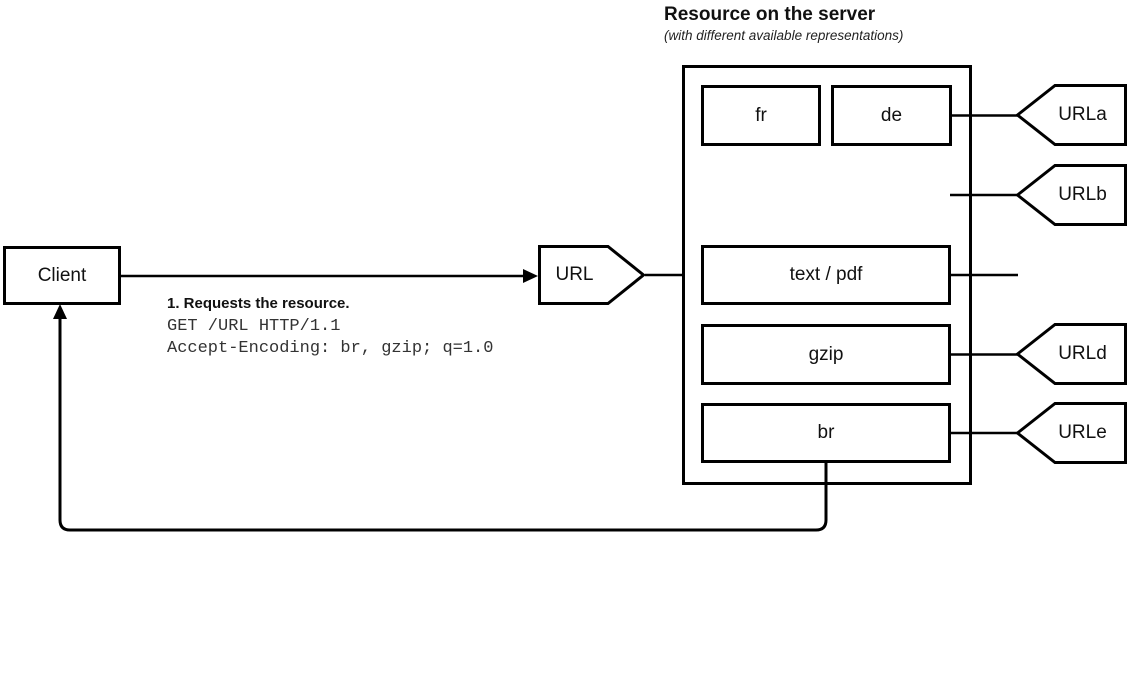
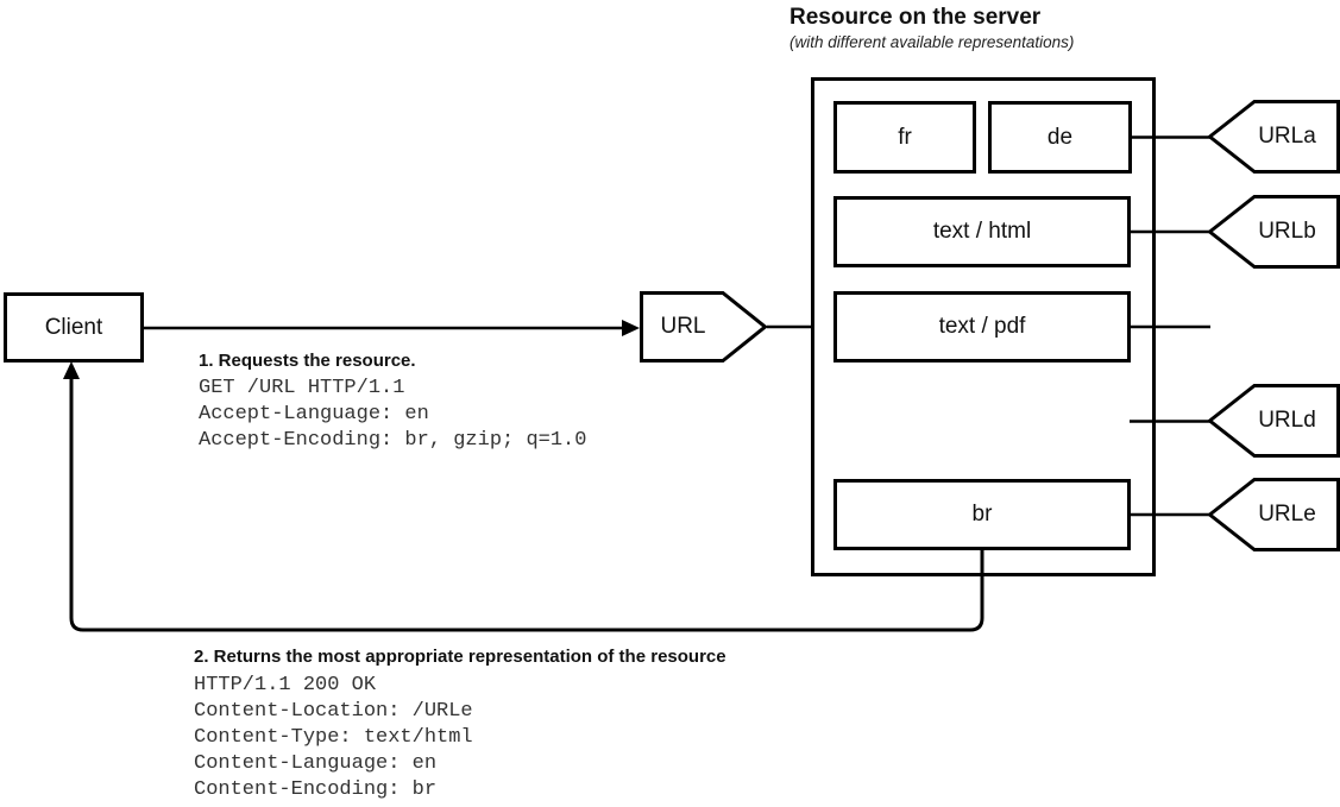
  Resource on the server
  (with different available representations)
  Client
  URL
  fr
  de
+ text / html
  text / pdf
- gzip
  br
  URLa
  URLb
  URLd
  URLe
  1. Requests the resource.
  GET /URL HTTP/1.1
+ Accept-Language: en
  Accept-Encoding: br, gzip; q=1.0
+ 2. Returns the most appropriate representation of the resource
+ HTTP/1.1 200 OK
+ Content-Location: /URLe
+ Content-Type: text/html
+ Content-Language: en
+ Content-Encoding: br
